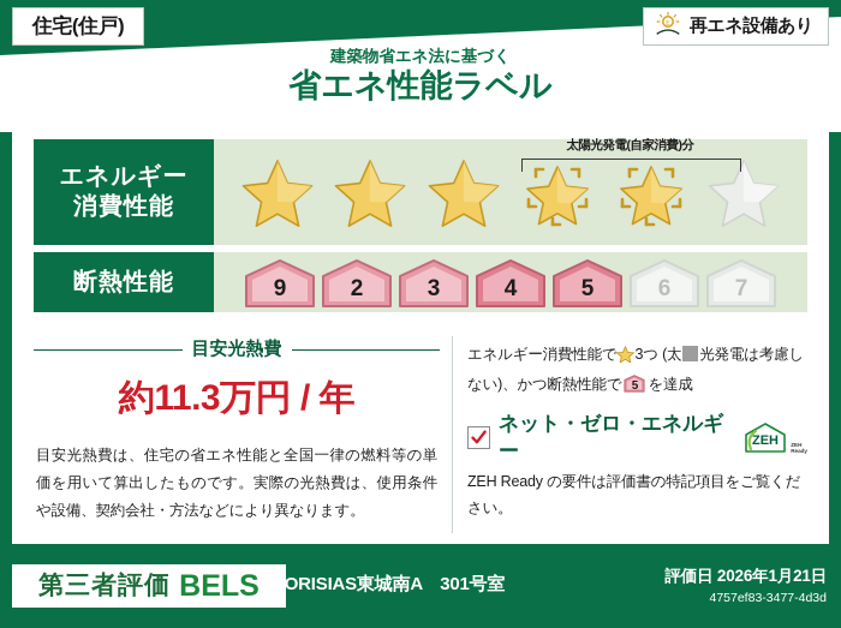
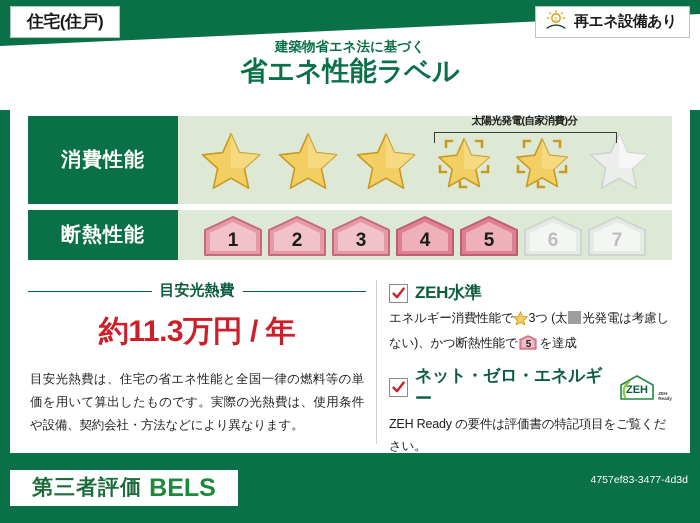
  住宅(住戸)
  再エネ設備あり
  建築物省エネ法に基づく
  省エネ性能ラベル
- エネルギー
  消費性能
  太陽光発電(自家消費)分
  断熱性能
- 9
+ 1
  2
  3
  4
  5
  6
  7
  目安光熱費
  約11.3万円 / 年
  目安光熱費は、住宅の省エネ性能と全国一律の燃料等の単価を用いて算出したものです。実際の光熱費は、使用条件や設備、契約会社・方法などにより異なります。
+ ZEH水準
  エネルギー消費性能で 3つ (太 光発電は考慮しない)、かつ断熱性能で
  5
  を達成
  ネット・ゼロ・エネルギー
  ZEH
  ZEH Ready の要件は評価書の特記項目をご覧ください。
  第三者評価
  BELS
- TORISIAS東城南A 301号室
- 評価日 2026年1月21日
  4757ef83-3477-4d3d
